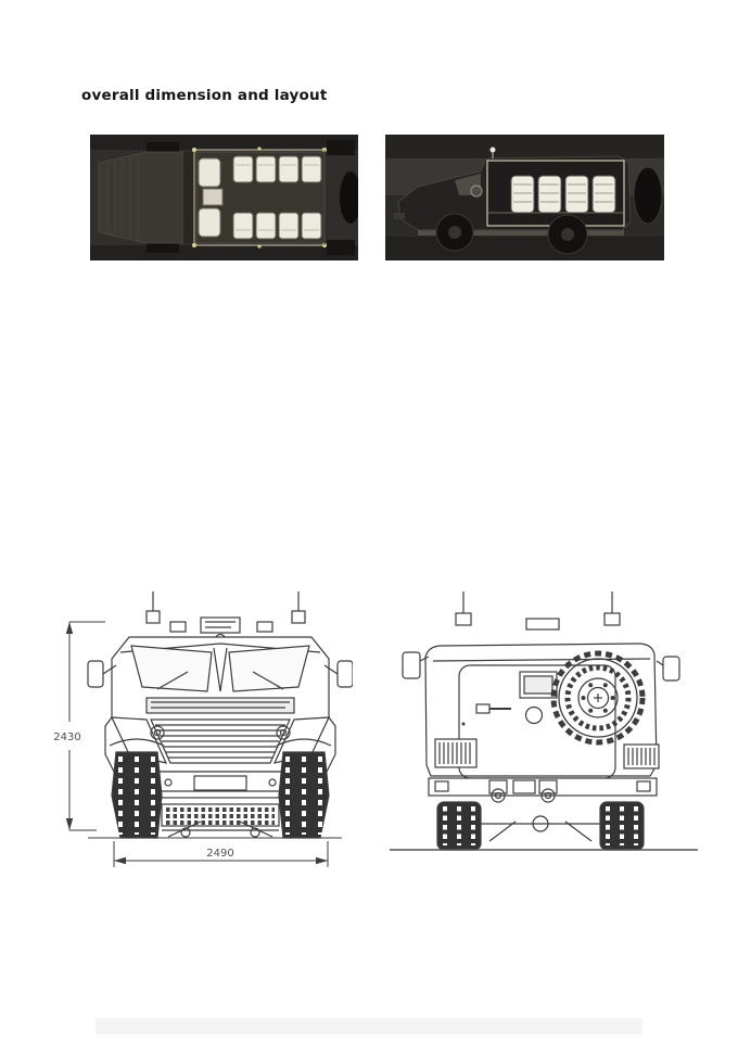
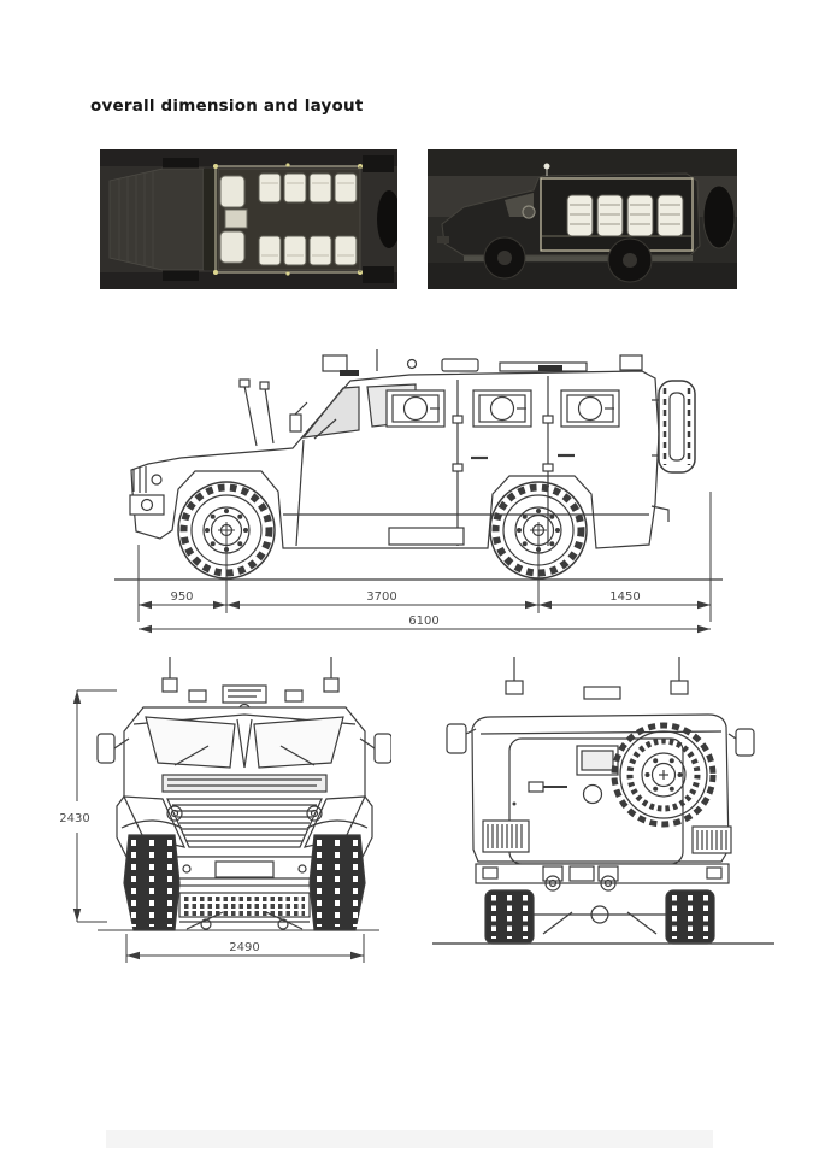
  overall dimension and layout
+ 950
+ 3700
+ 1450
+ 6100
  2430
  2490
